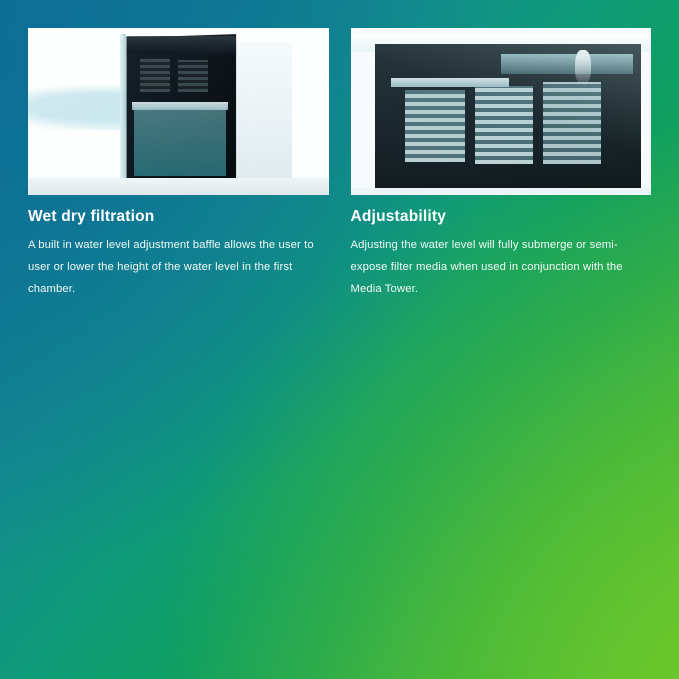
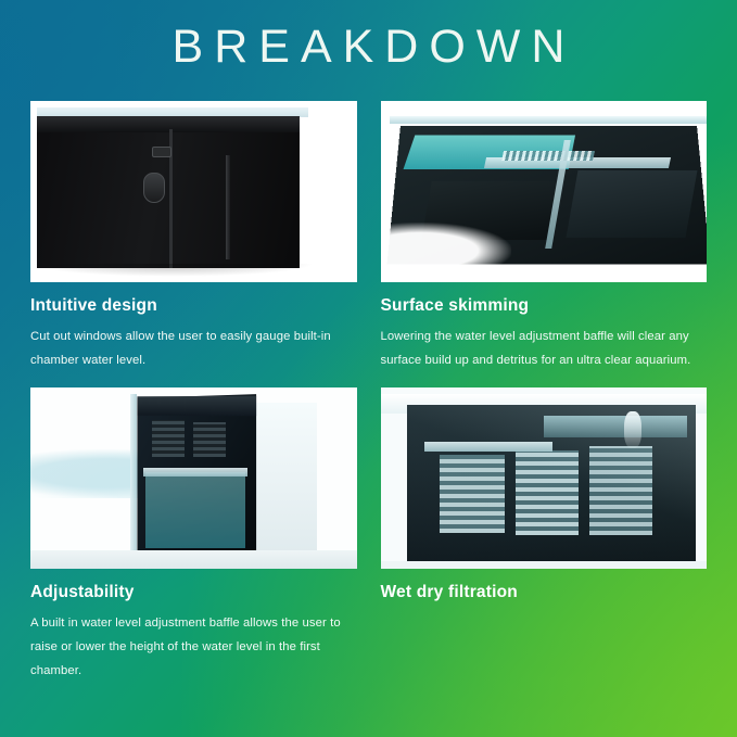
+ BREAKDOWN
+ Intuitive design
+ Cut out windows allow the user to easily gauge built-in chamber water level.
+ Surface skimming
+ Lowering the water level adjustment baffle will clear any surface build up and detritus for an ultra clear aquarium.
- Wet dry filtration
+ Adjustability
- A built in water level adjustment baffle allows the user to user or lower the height of the water level in the first chamber.
+ A built in water level adjustment baffle allows the user to raise or lower the height of the water level in the first chamber.
- Adjustability
+ Wet dry filtration
- Adjusting the water level will fully submerge or semi-expose filter media when used in conjunction with the Media Tower.
